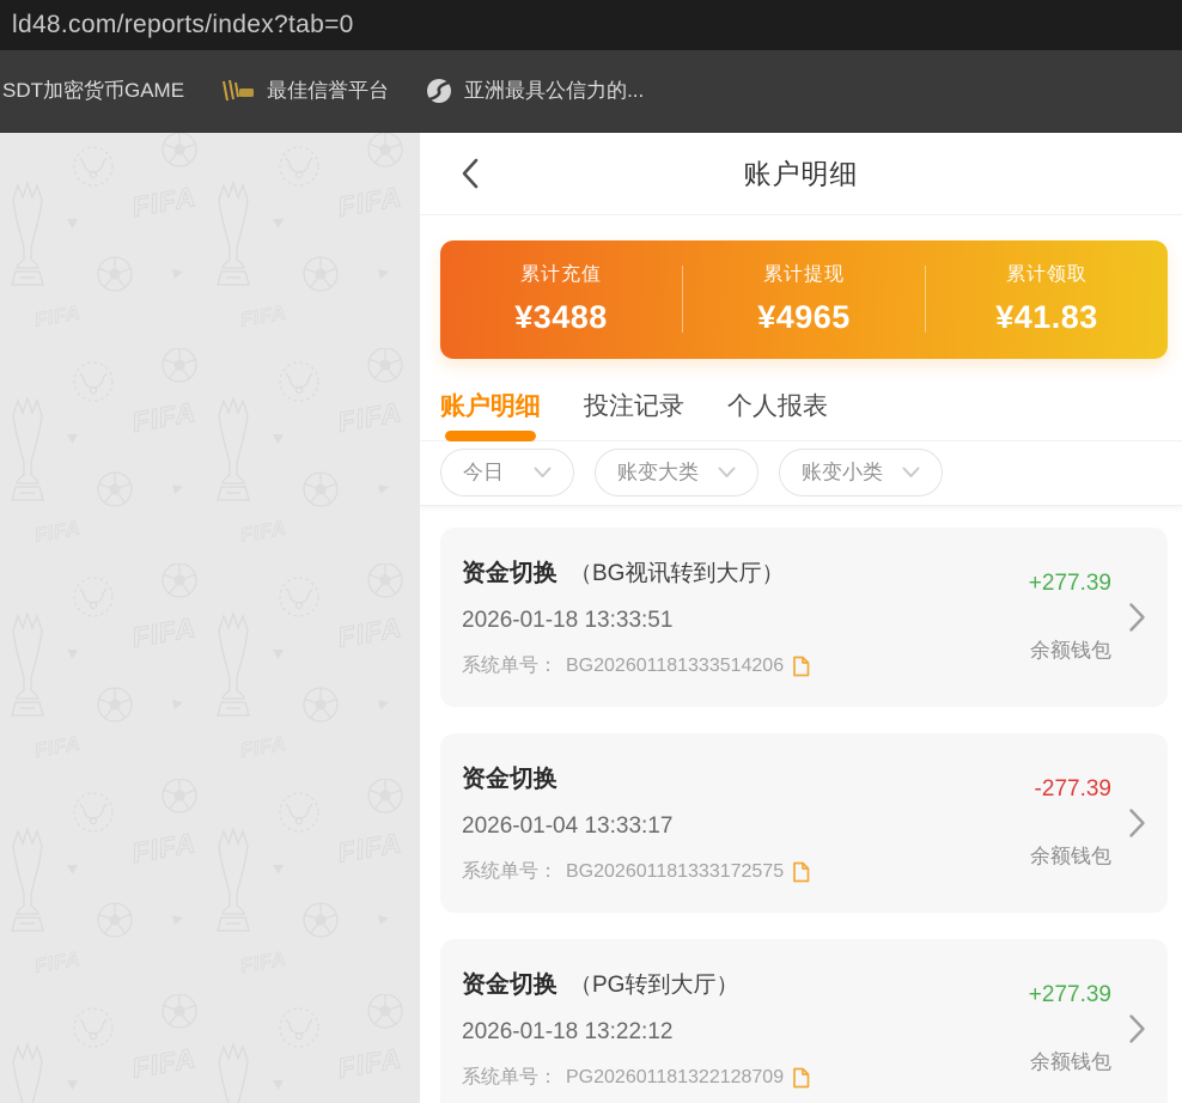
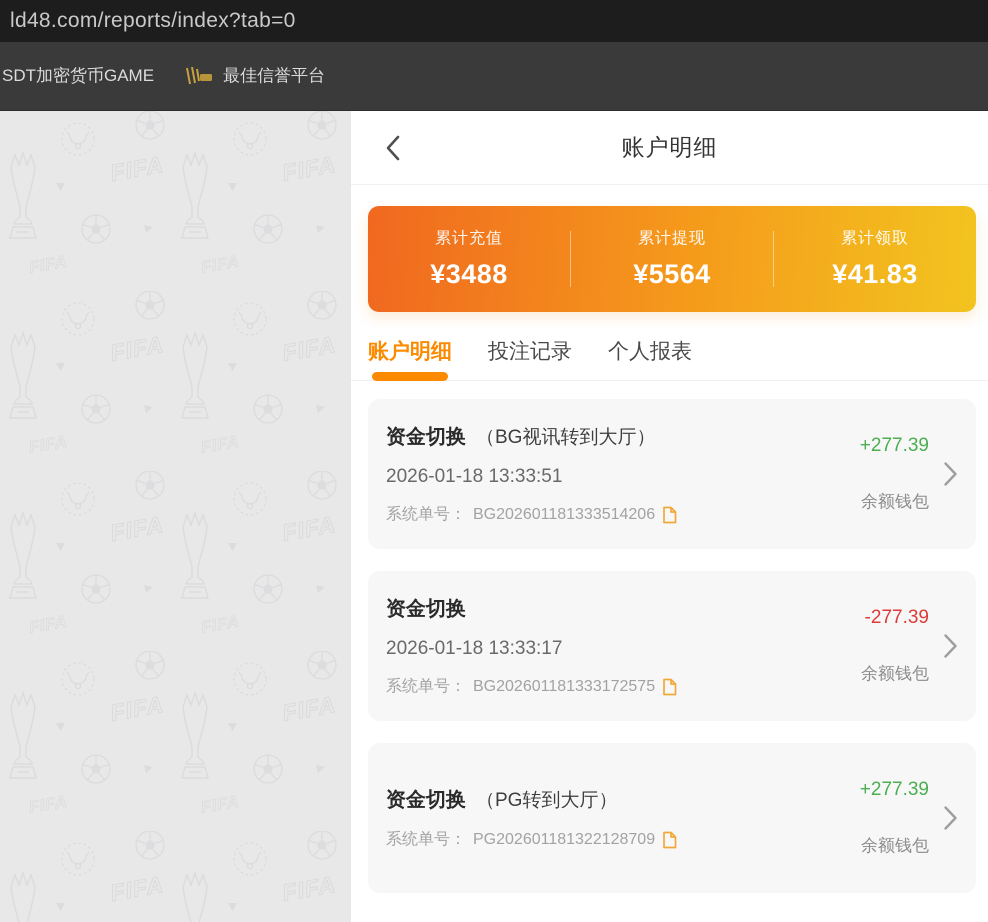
  ld48.com/reports/index?tab=0
  SDT加密货币GAME
  最佳信誉平台
- 亚洲最具公信力的...
  账户明细
  累计充值
  ¥3488
  累计提现
- ¥4965
+ ¥5564
  累计领取
  ¥41.83
  账户明细
  投注记录
  个人报表
- 今日
- 账变大类
- 账变小类
  资金切换
  （BG视讯转到大厅）
  2026-01-18 13:33:51
  系统单号：
  BG202601181333514206
  +277.39
  余额钱包
  资金切换
- 2026-01-04 13:33:17
+ 2026-01-18 13:33:17
  系统单号：
  BG202601181333172575
  -277.39
  余额钱包
  资金切换
  （PG转到大厅）
- 2026-01-18 13:22:12
  系统单号：
  PG202601181322128709
  +277.39
  余额钱包
